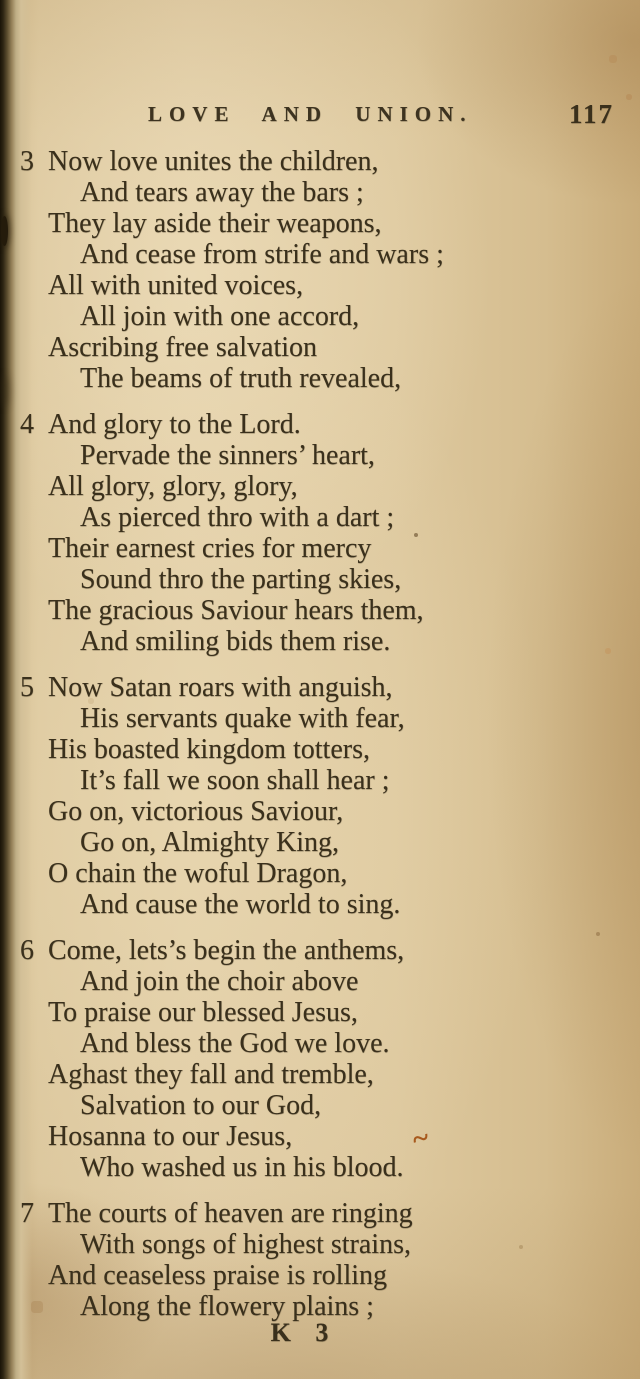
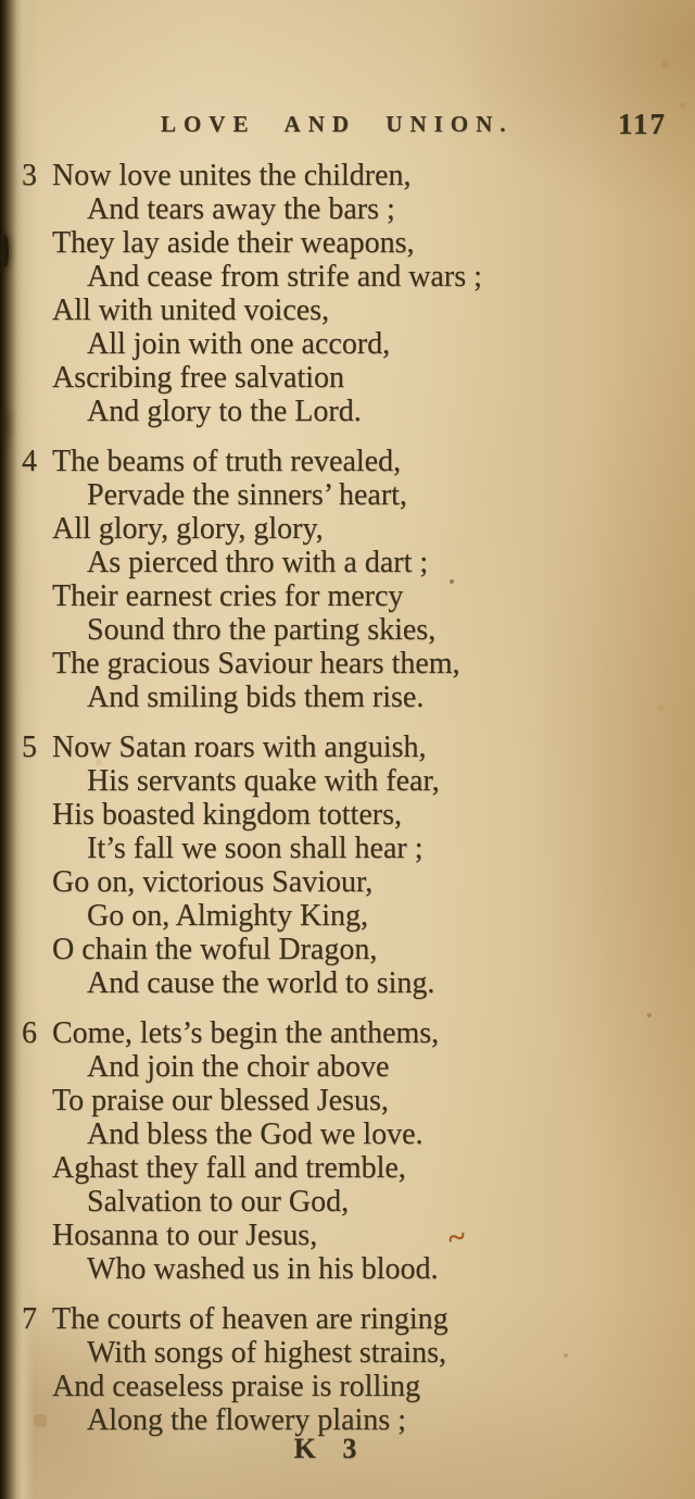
  LOVE AND UNION.
  117
  3
  Now love unites the children,
  And tears away the bars ;
  They lay aside their weapons,
  And cease from strife and wars ;
  All with united voices,
  All join with one accord,
  Ascribing free salvation
- The beams of truth revealed,
+ And glory to the Lord.
  4
- And glory to the Lord.
+ The beams of truth revealed,
  Pervade the sinners’ heart,
  All glory, glory, glory,
  As pierced thro with a dart ;
  Their earnest cries for mercy
  Sound thro the parting skies,
  The gracious Saviour hears them,
  And smiling bids them rise.
  5
  Now Satan roars with anguish,
  His servants quake with fear,
  His boasted kingdom totters,
  It’s fall we soon shall hear ;
  Go on, victorious Saviour,
  Go on, Almighty King,
  O chain the woful Dragon,
  And cause the world to sing.
  6
  Come, lets’s begin the anthems,
  And join the choir above
  To praise our blessed Jesus,
  And bless the God we love.
  Aghast they fall and tremble,
  Salvation to our God,
  Hosanna to our Jesus,
  Who washed us in his blood.
  7
  The courts of heaven are ringing
  With songs of highest strains,
  And ceaseless praise is rolling
  Along the flowery plains ;
  K 3
